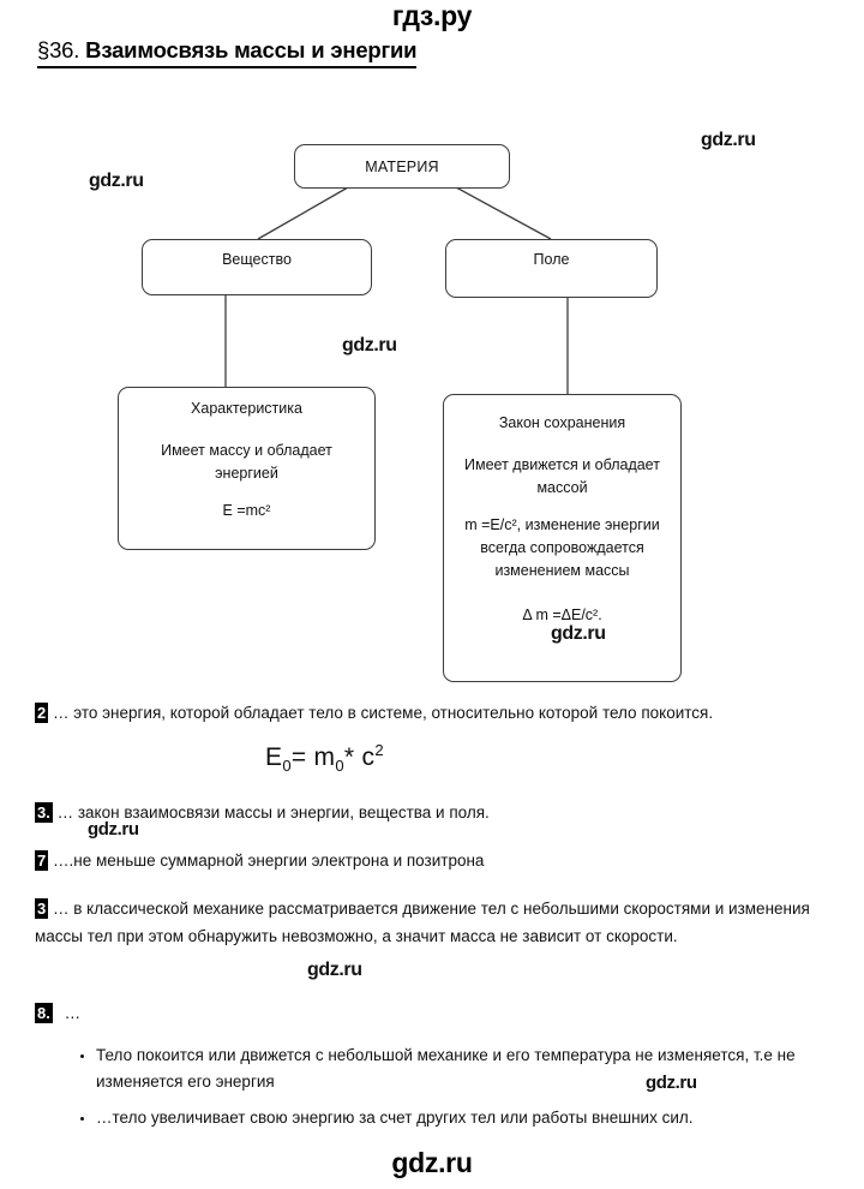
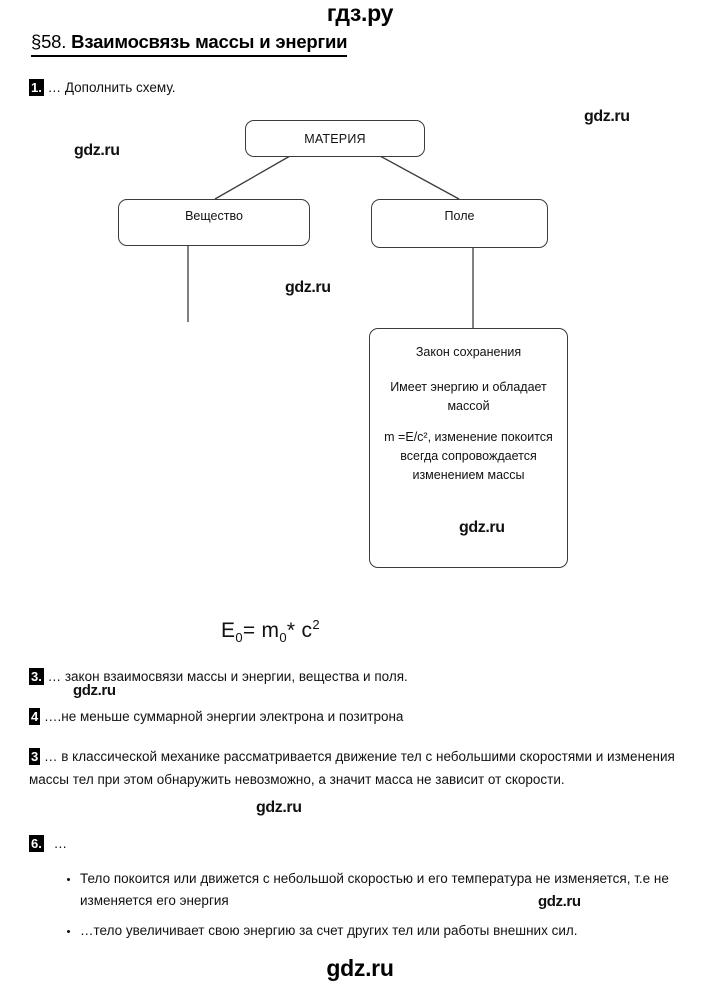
  гдз.ру
- §36. Взаимосвязь массы и энергии
+ §58. Взаимосвязь массы и энергии
+ 1. … Дополнить схему.
  МАТЕРИЯ
  Вещество
  Поле
- Характеристика
- Имеет массу и обладает энергией
- E =mc²
  Закон сохранения
- Имеет движется и обладает массой
+ Имеет энергию и обладает массой
- m =E/c², изменение энергии всегда сопровождается изменением массы
+ m =E/c², изменение покоится всегда сопровождается изменением массы
- Δ m =ΔE/c².
- 2 … это энергия, которой обладает тело в системе, относительно которой тело покоится.
  E0= m0* c2
  3. … закон взаимосвязи массы и энергии, вещества и поля.
- 7 ….не меньше суммарной энергии электрона и позитрона
+ 4 ….не меньше суммарной энергии электрона и позитрона
  3 … в классической механике рассматривается движение тел с небольшими скоростями и изменения массы тел при этом обнаружить невозможно, а значит масса не зависит от скорости.
- 8. …
+ 6. …
- Тело покоится или движется с небольшой механике и его температура не изменяется, т.е не изменяется его энергия
+ Тело покоится или движется с небольшой скоростью и его температура не изменяется, т.е не изменяется его энергия
  …тело увеличивает свою энергию за счет других тел или работы внешних сил.
  gdz.ru
  gdz.ru
  gdz.ru
  gdz.ru
  gdz.ru
  gdz.ru
  gdz.ru
  gdz.ru
